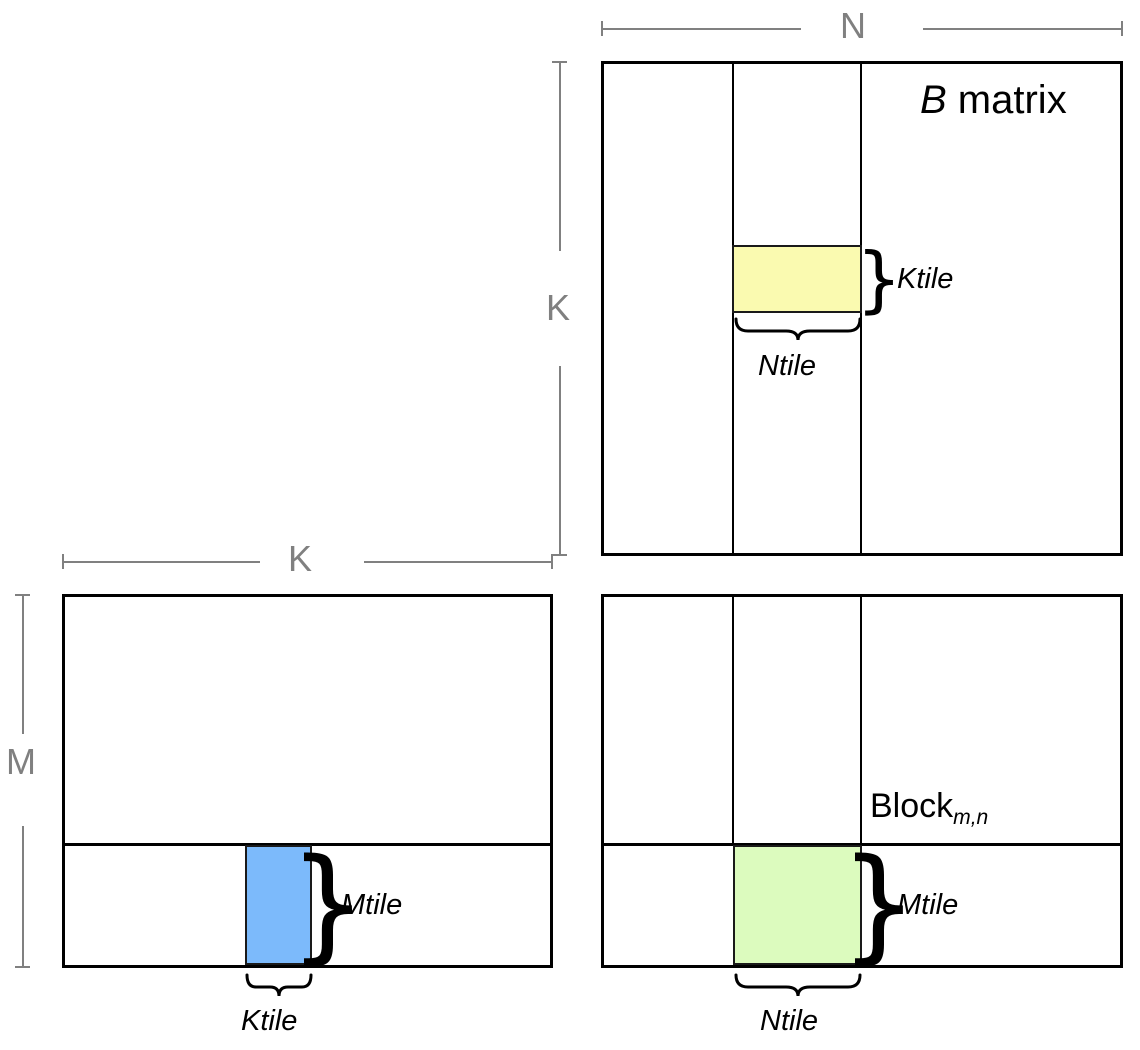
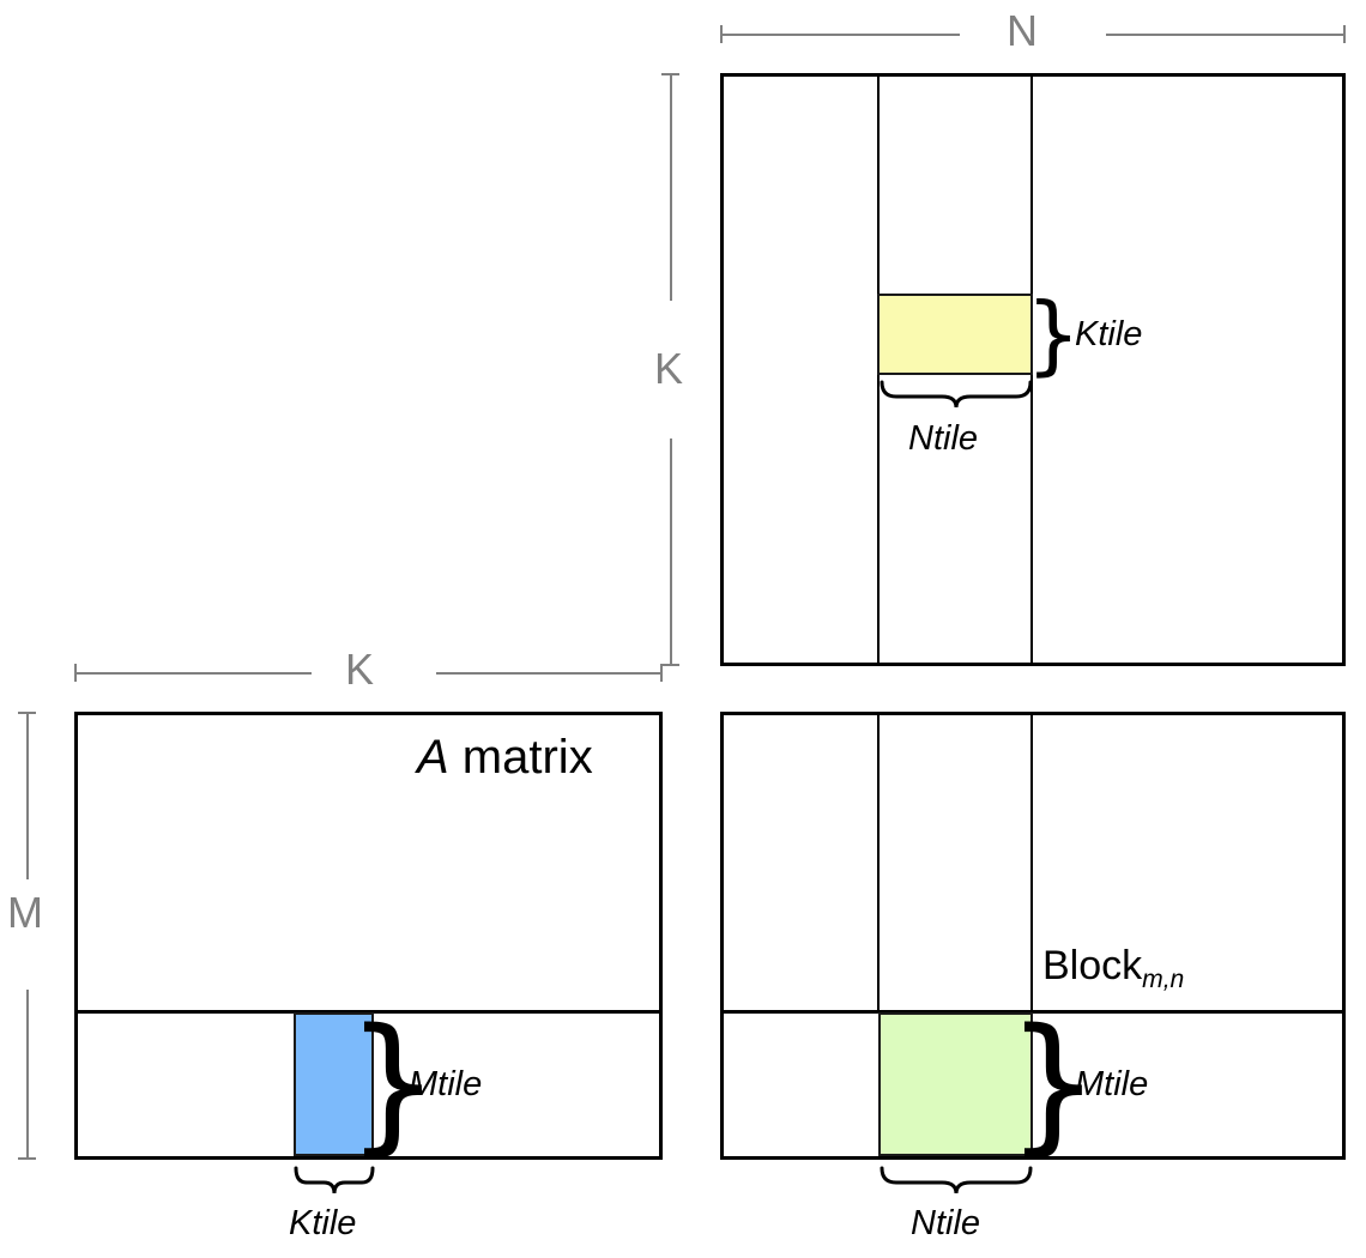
  N
  K
- B matrix
  }
  Ktile
  Ntile
  K
  M
+ A matrix
  }
  Mtile
  Ktile
  Blockm,n
  }
  Mtile
  Ntile
